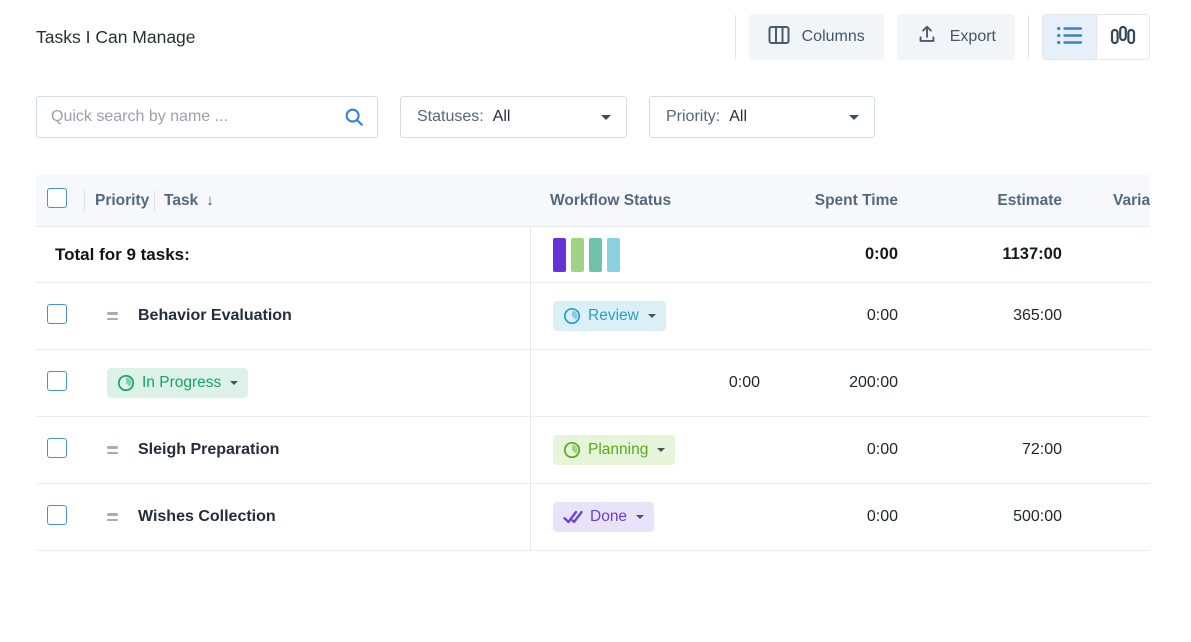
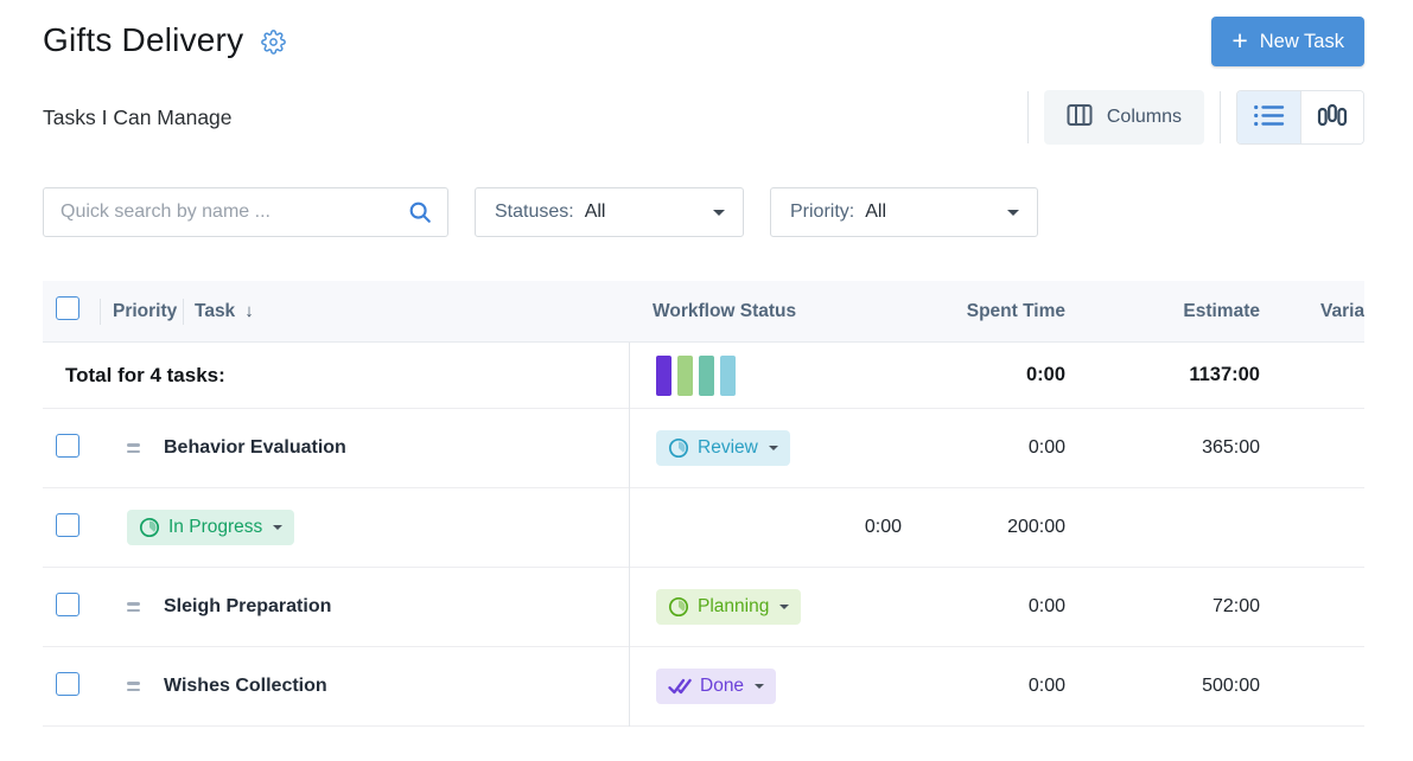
+ Gifts Delivery
+ +
+ New Task
  Tasks I Can Manage
  Columns
- Export
  Quick search by name ...
  Statuses:
  All
  Priority:
  All
  Priority
  Task
  ↓
  Workflow Status
  Spent Time
  Estimate
- Total for 9 tasks:
+ Total for 4 tasks:
  0:00
  1137:00
  Behavior Evaluation
  Review
  0:00
  365:00
  In Progress
  0:00
  200:00
  Sleigh Preparation
  Planning
  0:00
  72:00
  Wishes Collection
  Done
  0:00
  500:00
